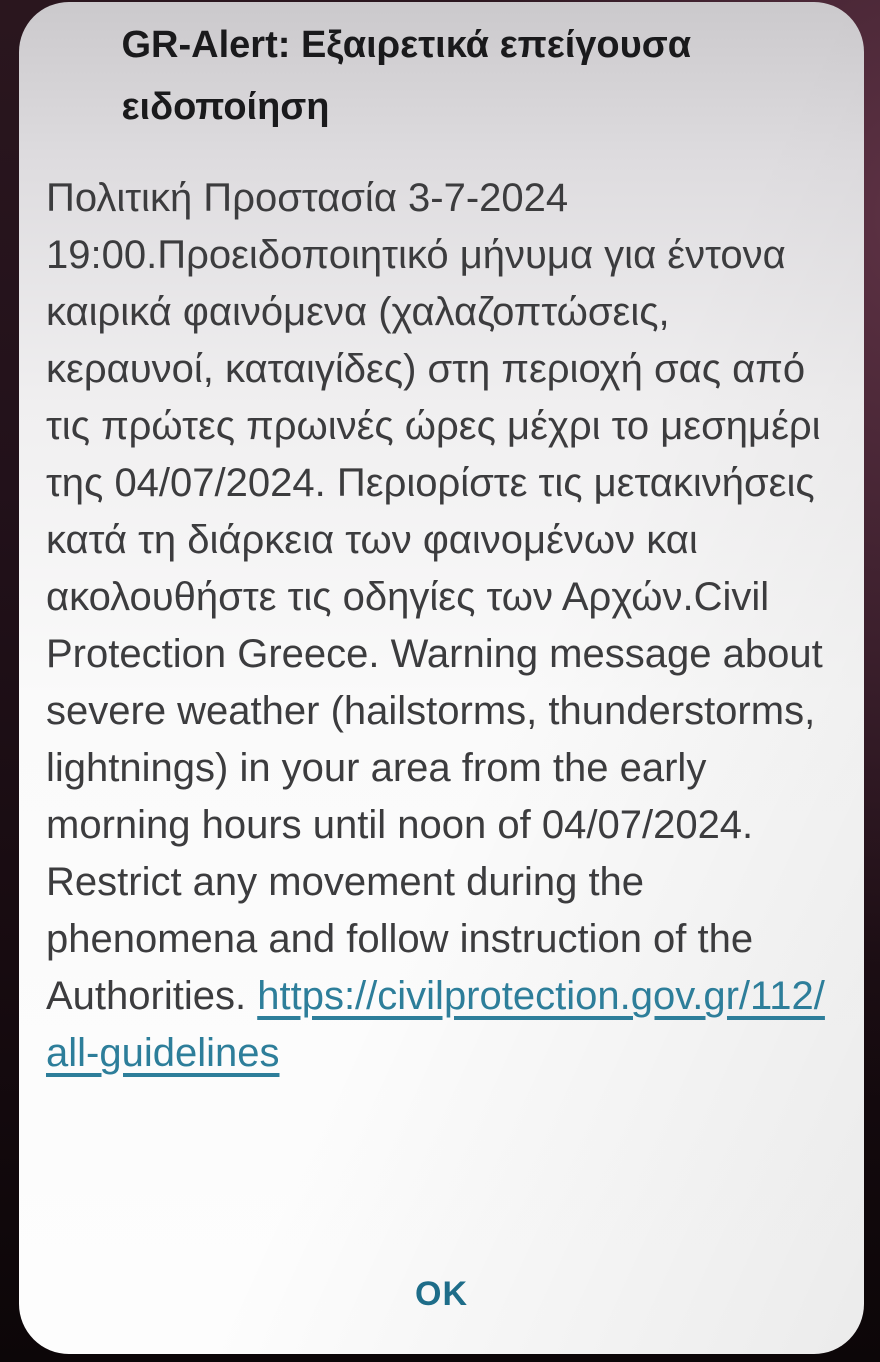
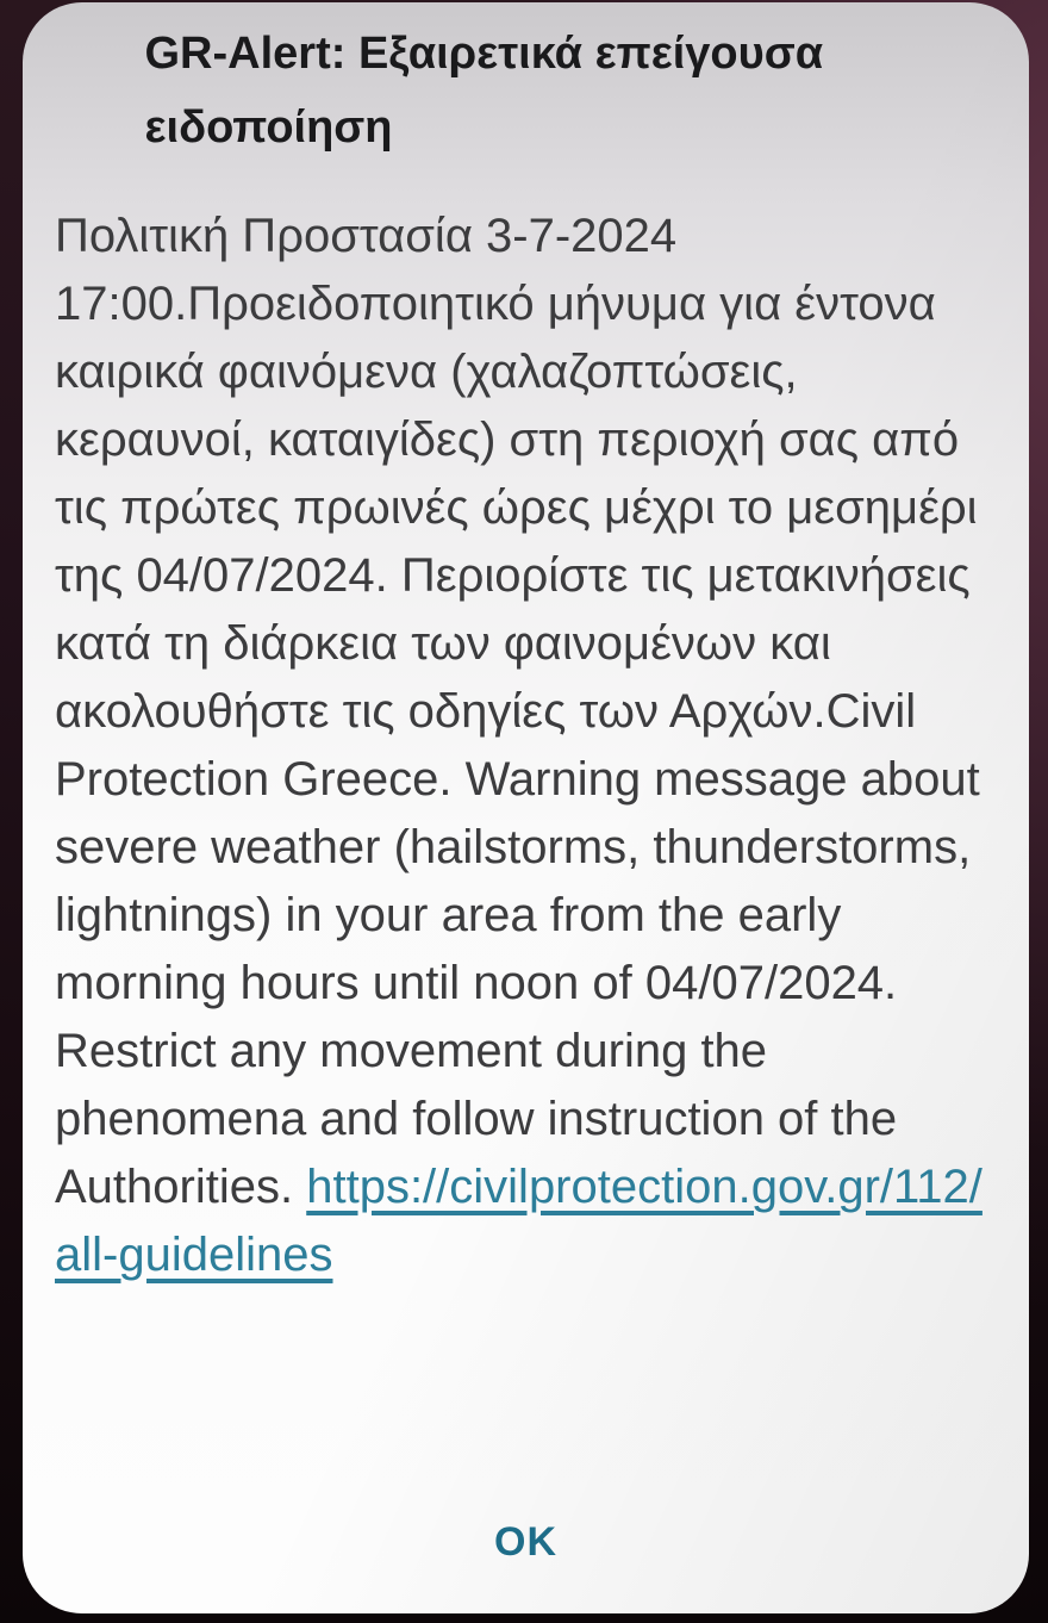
  GR-Alert: Εξαιρετικά επείγουσα ειδοποίηση
- Πολιτική Προστασία 3-7-2024 19:00.Προειδοποιητικό μήνυμα για έντονα καιρικά φαινόμενα (χαλαζοπτώσεις, κεραυνοί, καταιγίδες) στη περιοχή σας από τις πρώτες πρωινές ώρες μέχρι το μεσημέρι της 04/07/2024. Περιορίστε τις μετακινήσεις κατά τη διάρκεια των φαινομένων και ακολουθήστε τις οδηγίες των Αρχών.Civil Protection Greece. Warning message about severe weather (hailstorms, thunderstorms, lightnings) in your area from the early morning hours until noon of 04/07/2024. Restrict any movement during the phenomena and follow instruction of the Authorities. https://civilprotection.gov.gr/112/all-guidelines
+ Πολιτική Προστασία 3-7-2024 17:00.Προειδοποιητικό μήνυμα για έντονα καιρικά φαινόμενα (χαλαζοπτώσεις, κεραυνοί, καταιγίδες) στη περιοχή σας από τις πρώτες πρωινές ώρες μέχρι το μεσημέρι της 04/07/2024. Περιορίστε τις μετακινήσεις κατά τη διάρκεια των φαινομένων και ακολουθήστε τις οδηγίες των Αρχών.Civil Protection Greece. Warning message about severe weather (hailstorms, thunderstorms, lightnings) in your area from the early morning hours until noon of 04/07/2024. Restrict any movement during the phenomena and follow instruction of the Authorities. https://civilprotection.gov.gr/112/all-guidelines
  OK
